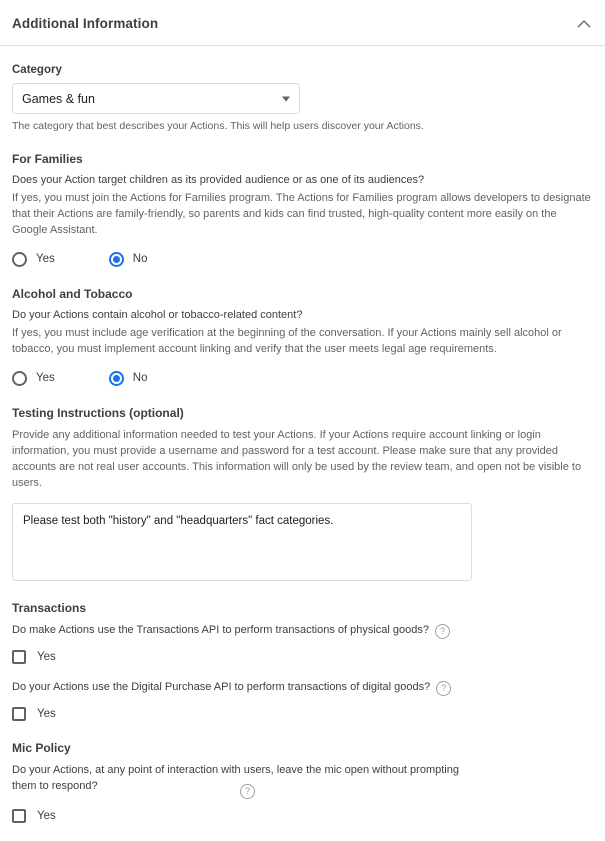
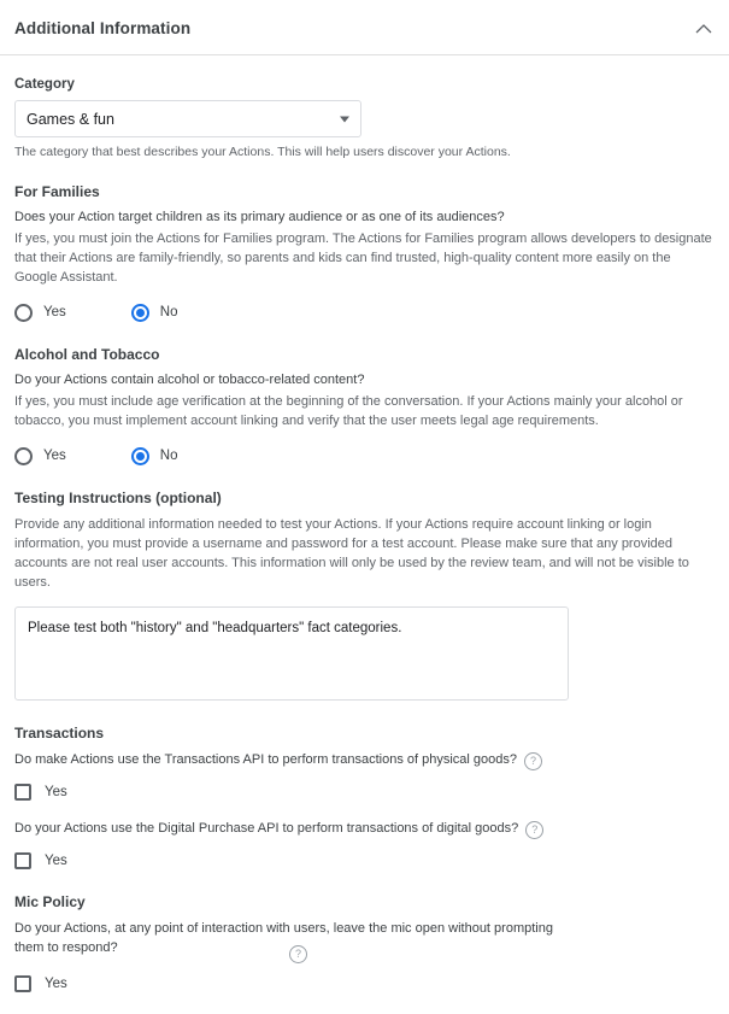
  Additional Information
  Category
  Games & fun
  The category that best describes your Actions. This will help users discover your Actions.
  For Families
- Does your Action target children as its provided audience or as one of its audiences?
+ Does your Action target children as its primary audience or as one of its audiences?
  If yes, you must join the Actions for Families program. The Actions for Families program allows developers to designate that their Actions are family-friendly, so parents and kids can find trusted, high-quality content more easily on the Google Assistant.
  Yes
  No
  Alcohol and Tobacco
  Do your Actions contain alcohol or tobacco-related content?
- If yes, you must include age verification at the beginning of the conversation. If your Actions mainly sell alcohol or tobacco, you must implement account linking and verify that the user meets legal age requirements.
+ If yes, you must include age verification at the beginning of the conversation. If your Actions mainly your alcohol or tobacco, you must implement account linking and verify that the user meets legal age requirements.
  Yes
  No
  Testing Instructions (optional)
- Provide any additional information needed to test your Actions. If your Actions require account linking or login information, you must provide a username and password for a test account. Please make sure that any provided accounts are not real user accounts. This information will only be used by the review team, and open not be visible to users.
+ Provide any additional information needed to test your Actions. If your Actions require account linking or login information, you must provide a username and password for a test account. Please make sure that any provided accounts are not real user accounts. This information will only be used by the review team, and will not be visible to users.
  Please test both "history" and "headquarters" fact categories.
  Transactions
  Do make Actions use the Transactions API to perform transactions of physical goods?
  ?
  Yes
  Do your Actions use the Digital Purchase API to perform transactions of digital goods?
  ?
  Yes
  Mic Policy
  Do your Actions, at any point of interaction with users, leave the mic open without prompting them to respond?
  ?
  Yes
